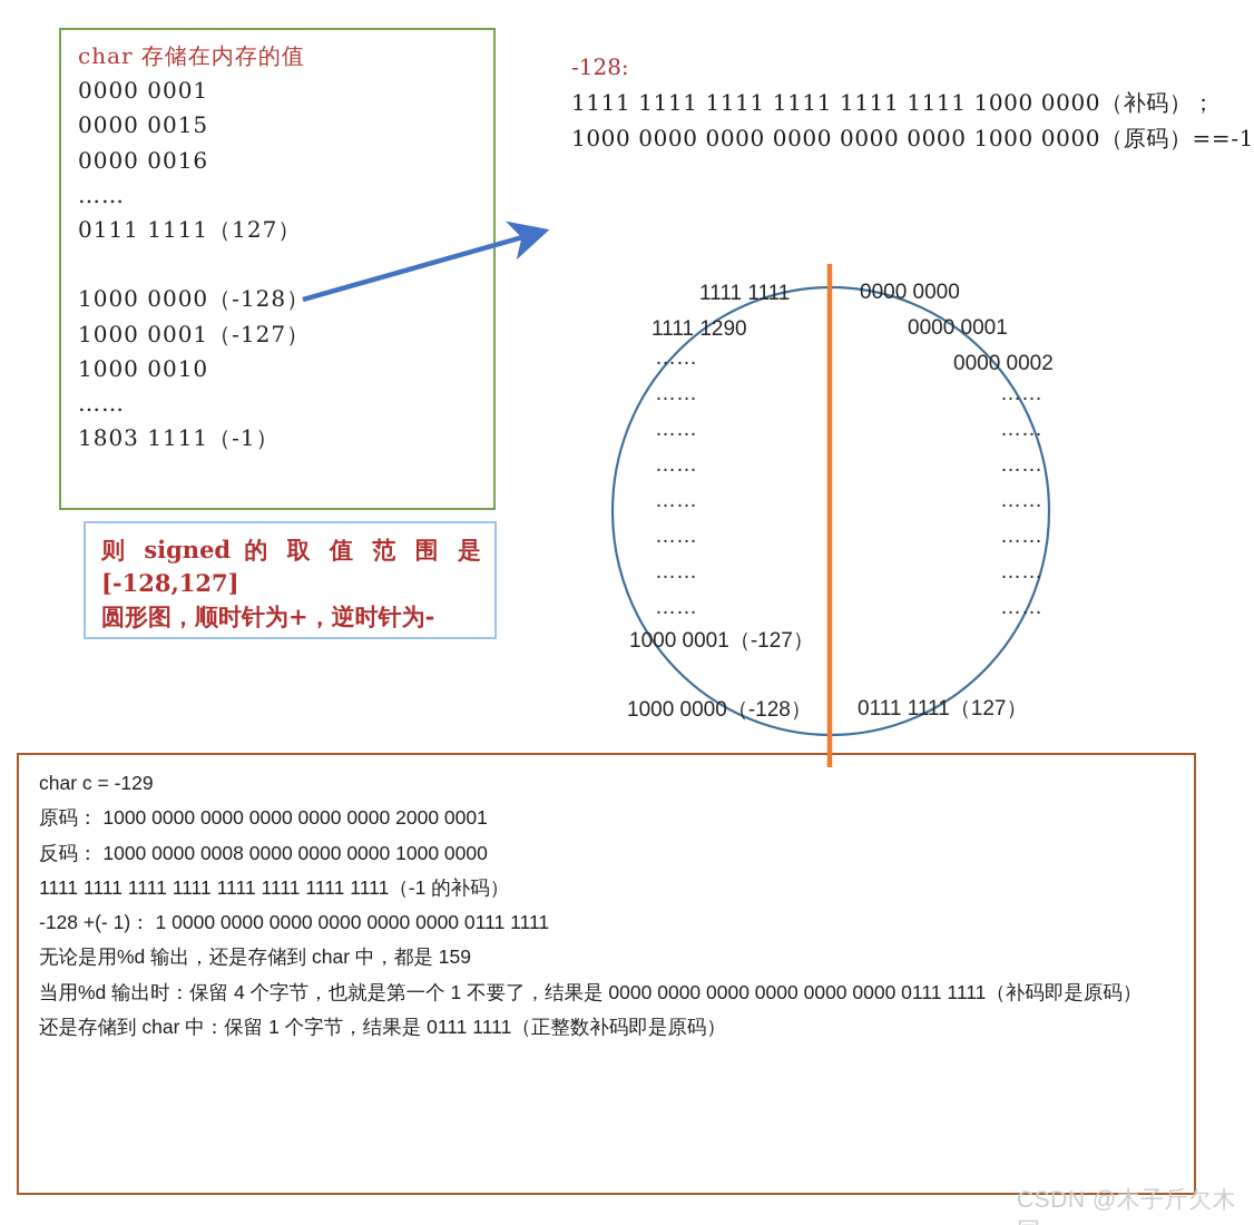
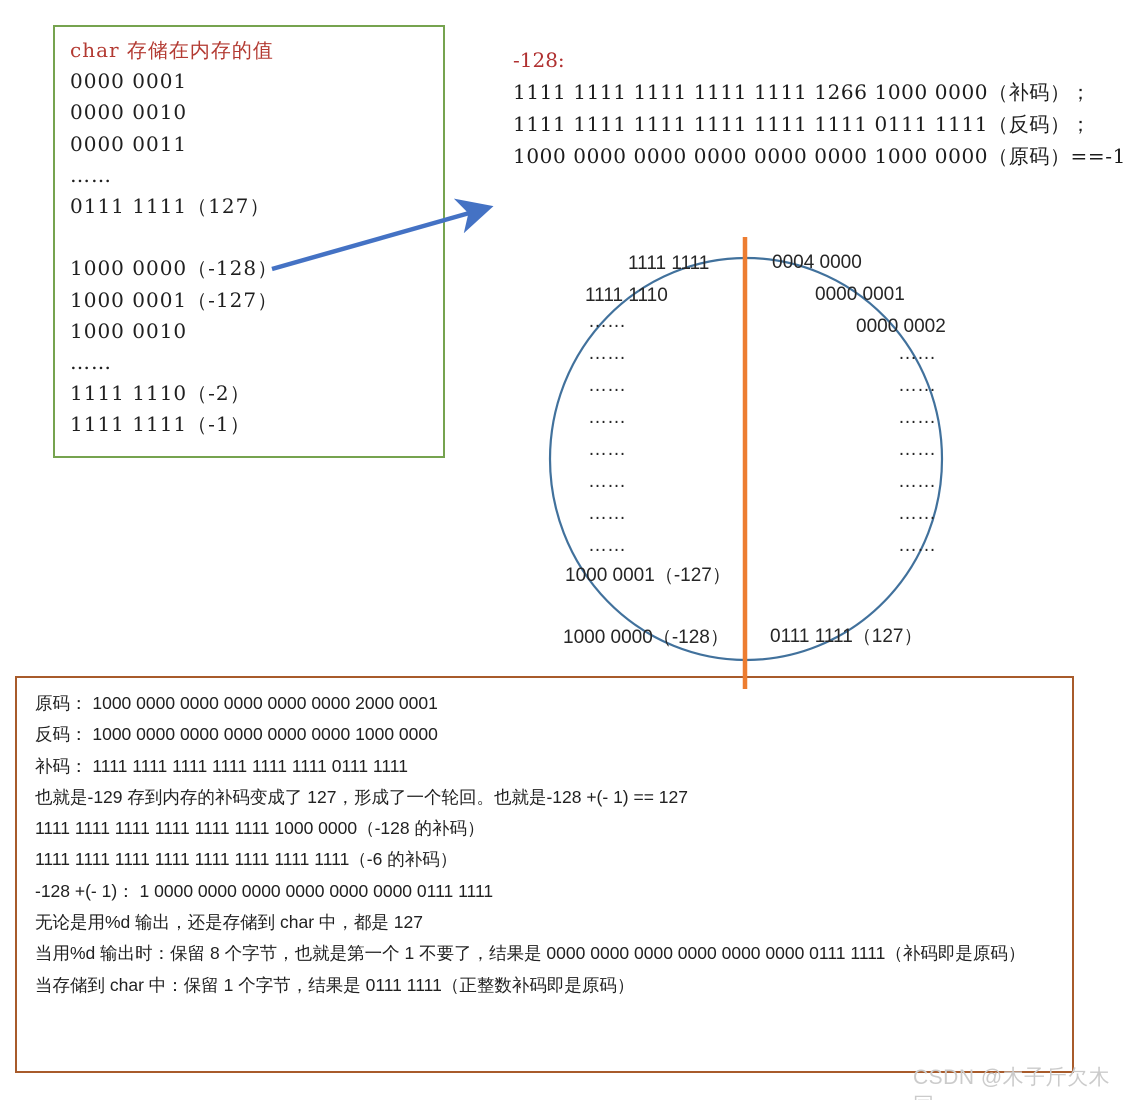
  char 存储在内存的值
  0000 0001
- 0000 0015
+ 0000 0010
- 0000 0016
+ 0000 0011
  ……
  0111 1111（127）
  1000 0000（-128）
  1000 0001（-127）
  1000 0010
  ……
+ 1111 1110（-2）
- 1803 1111（-1）
+ 1111 1111（-1）
  -128:
- 1111 1111 1111 1111 1111 1111 1000 0000（补码）；
+ 1111 1111 1111 1111 1111 1266 1000 0000（补码）；
+ 1111 1111 1111 1111 1111 1111 0111 1111（反码）；
  1000 0000 0000 0000 0000 0000 1000 0000（原码）==-
- 则 signed 的 取 值 范 围 是
- [-128,127]
- 圆形图，顺时针为+，逆时针为-
- char c = -129
  原码： 1000 0000 0000 0000 0000 0000 2000 0001
- 反码： 1000 0000 0008 0000 0000 0000 1000 0000
+ 反码： 1000 0000 0000 0000 0000 0000 1000 0000
+ 补码： 1111 1111 1111 1111 1111 1111 0111 1111
+ 也就是-129 存到内存的补码变成了 127，形成了一个轮回。也就是-128 +(- 1) == 127
+ 1111 1111 1111 1111 1111 1111 1000 0000（-128 的补码）
- 1111 1111 1111 1111 1111 1111 1111 1111（-1 的补码）
+ 1111 1111 1111 1111 1111 1111 1111 1111（-6 的补码）
  -128 +(- 1)： 1 0000 0000 0000 0000 0000 0000 0111 1111
- 无论是用%d 输出，还是存储到 char 中，都是 159
+ 无论是用%d 输出，还是存储到 char 中，都是 127
- 当用%d 输出时：保留 4 个字节，也就是第一个 1 不要了，结果是 0000 0000 0000 0000 0000 0000 0111 1111（补码即是原码）
+ 当用%d 输出时：保留 8 个字节，也就是第一个 1 不要了，结果是 0000 0000 0000 0000 0000 0000 0111 1111（补码即是原码）
- 还是存储到 char 中：保留 1 个字节，结果是 0111 1111（正整数补码即是原码）
+ 当存储到 char 中：保留 1 个字节，结果是 0111 1111（正整数补码即是原码）
  1111 1111
- 0000 0000
+ 0004 0000
- 1111 1290
+ 1111 1110
  0000 0001
  0000 0002
  ……
  ……
  ……
  ……
  ……
  ……
  ……
  ……
  ……
  ……
  ……
  ……
  ……
  ……
  ……
  1000 0001（-127）
  1000 0000（-128）
  0111 1111（127）
  CSDN @木子斤欠木
